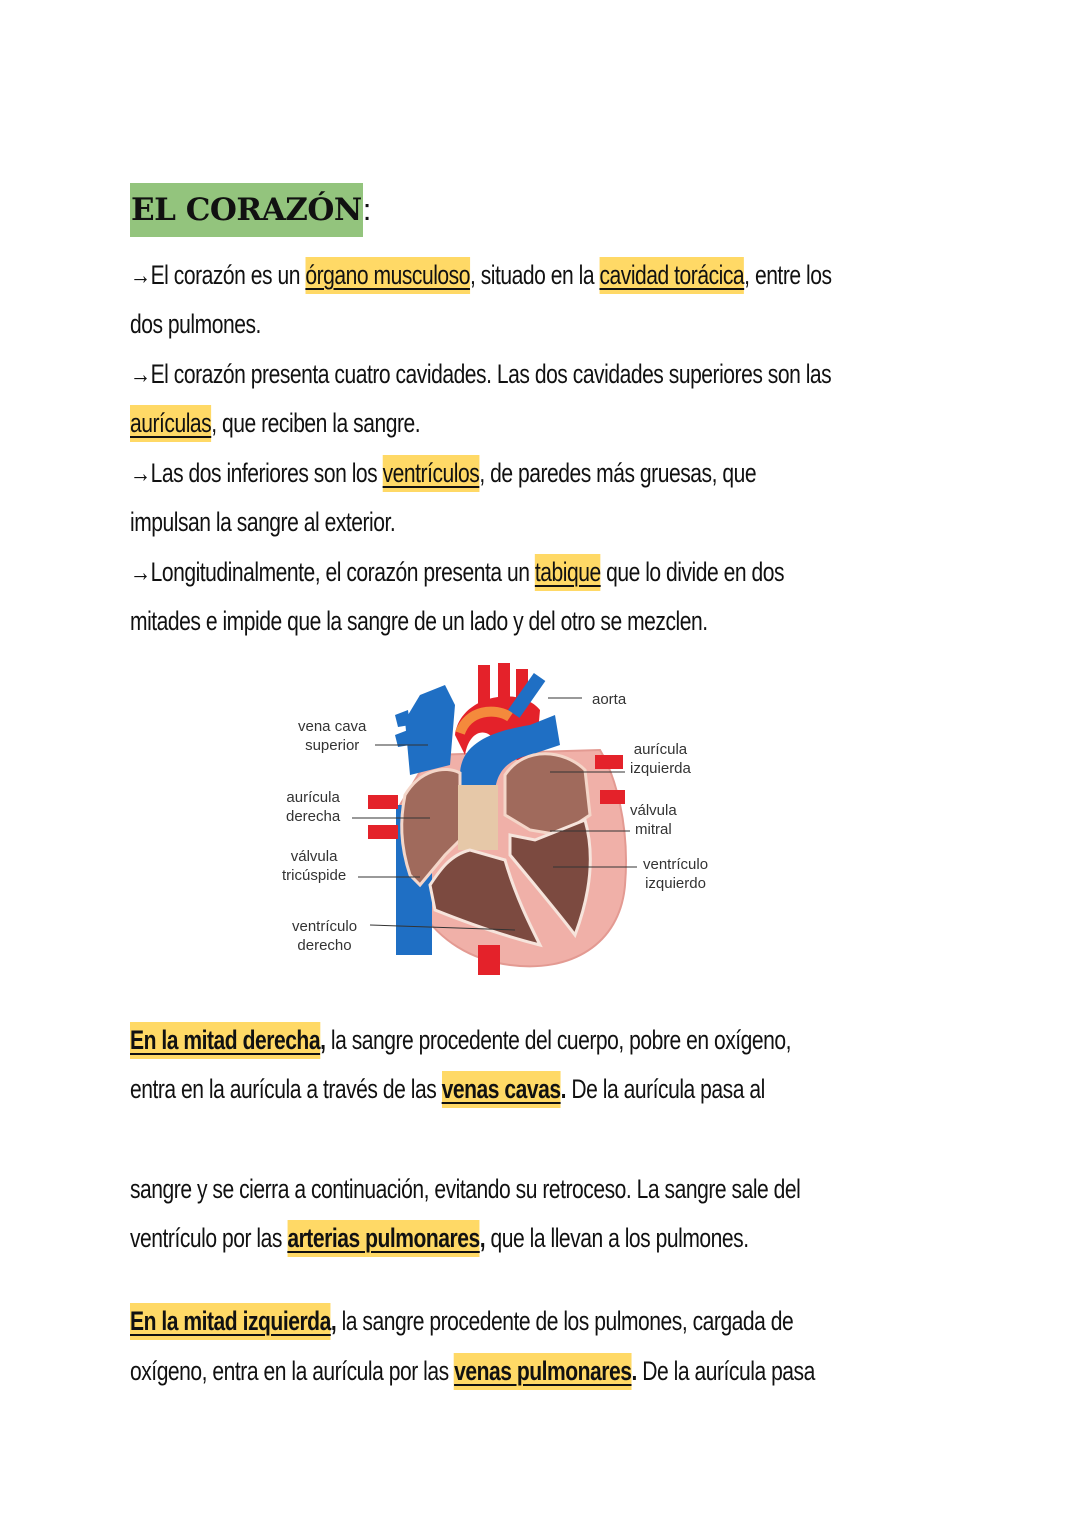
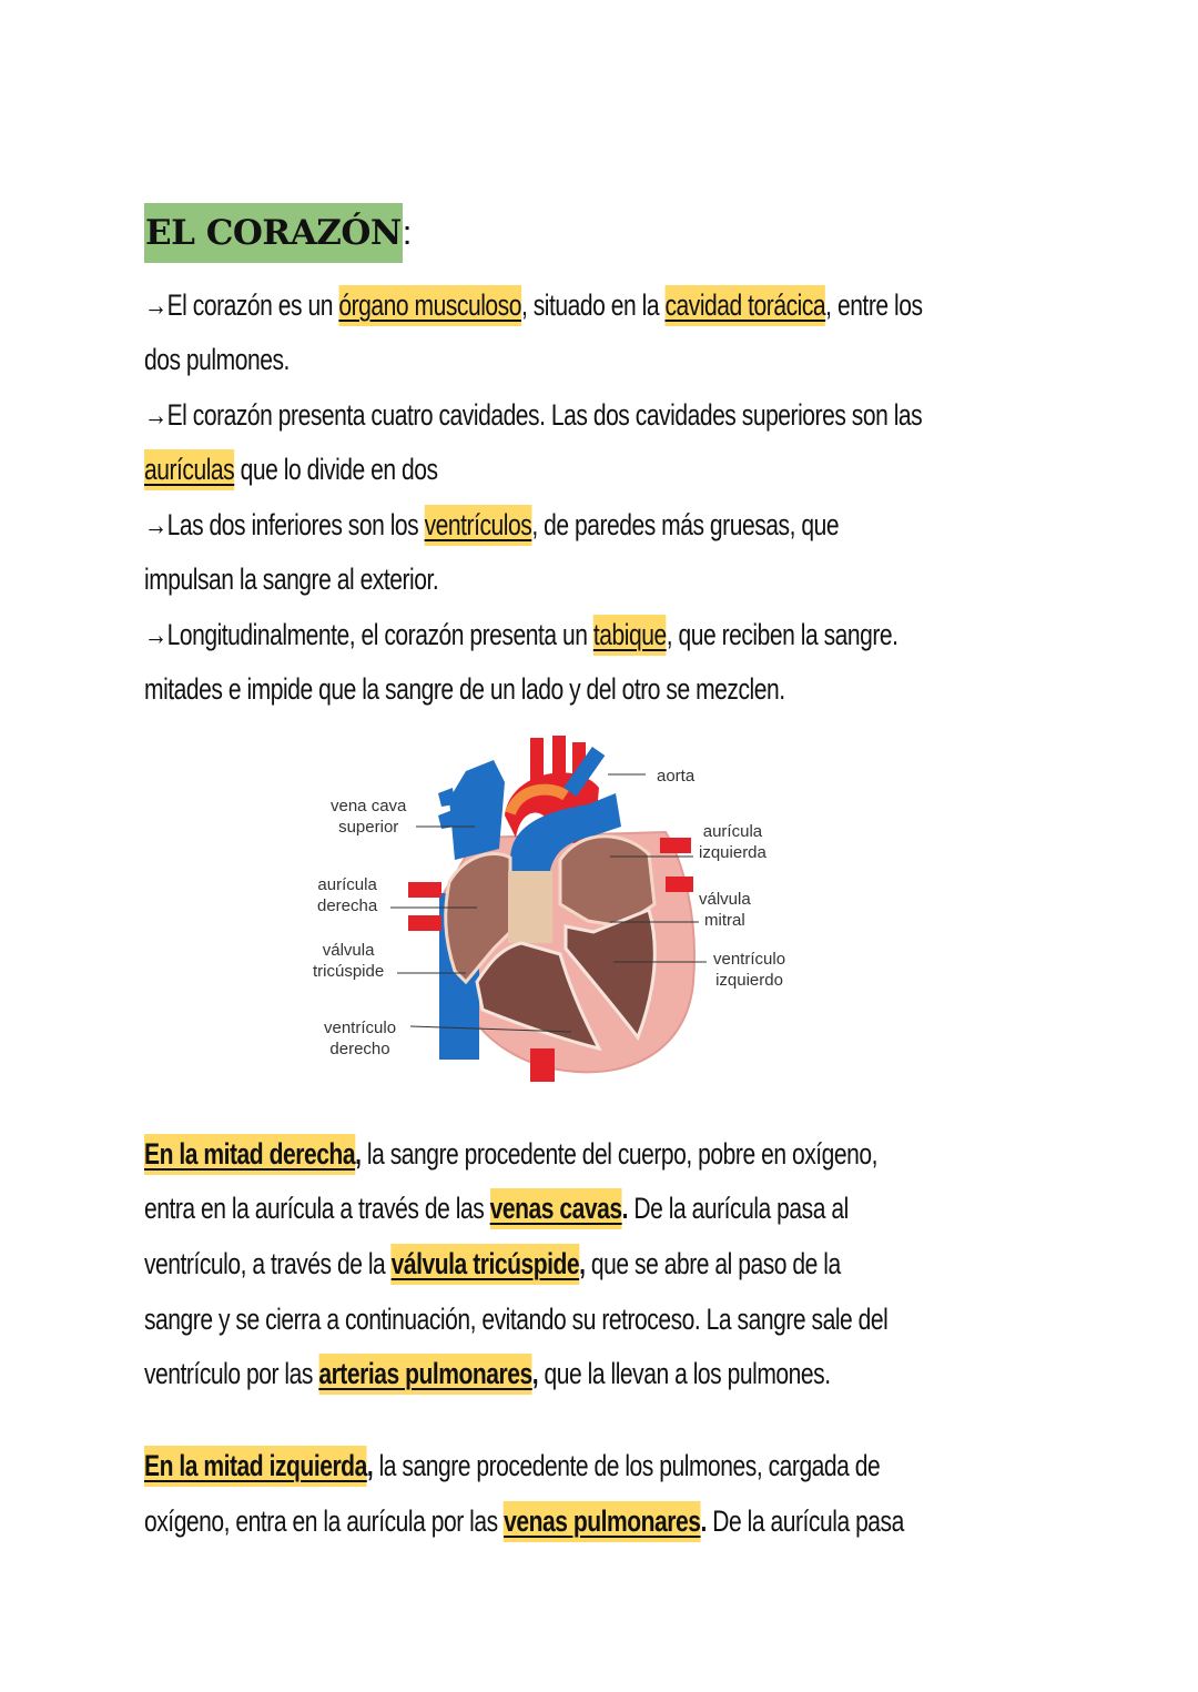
  EL CORAZÓN:
  →El corazón es un órgano musculoso, situado en la cavidad torácica, entre los
  dos pulmones.
  →El corazón presenta cuatro cavidades. Las dos cavidades superiores son las
- aurículas, que reciben la sangre.
+ aurículas que lo divide en dos
  →Las dos inferiores son los ventrículos, de paredes más gruesas, que
  impulsan la sangre al exterior.
- →Longitudinalmente, el corazón presenta un tabique que lo divide en dos
+ →Longitudinalmente, el corazón presenta un tabique, que reciben la sangre.
  mitades e impide que la sangre de un lado y del otro se mezclen.
  aorta
  vena cava
  superior
  aurícula
  izquierda
  aurícula
  derecha
  válvula
  mitral
  válvula
  tricúspide
  ventrículo
  izquierdo
  ventrículo
  derecho
  En la mitad derecha, la sangre procedente del cuerpo, pobre en oxígeno,
  entra en la aurícula a través de las venas cavas. De la aurícula pasa al
+ ventrículo, a través de la válvula tricúspide, que se abre al paso de la
  sangre y se cierra a continuación, evitando su retroceso. La sangre sale del
  ventrículo por las arterias pulmonares, que la llevan a los pulmones.
  En la mitad izquierda, la sangre procedente de los pulmones, cargada de
  oxígeno, entra en la aurícula por las venas pulmonares. De la aurícula pasa
